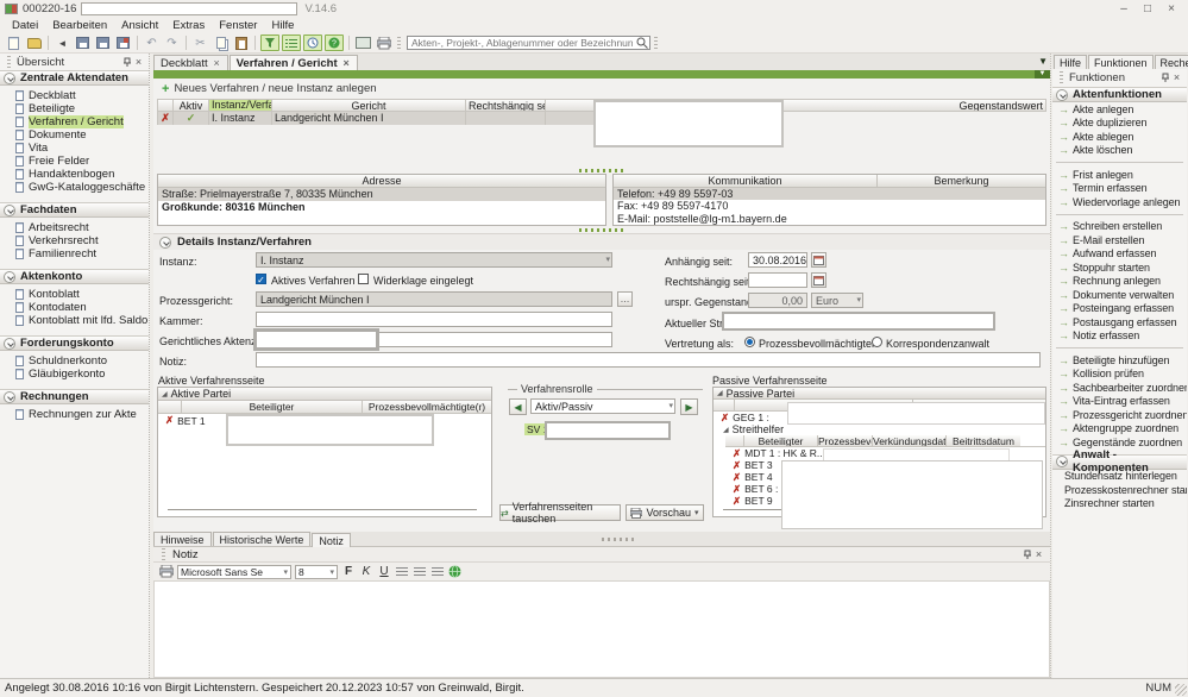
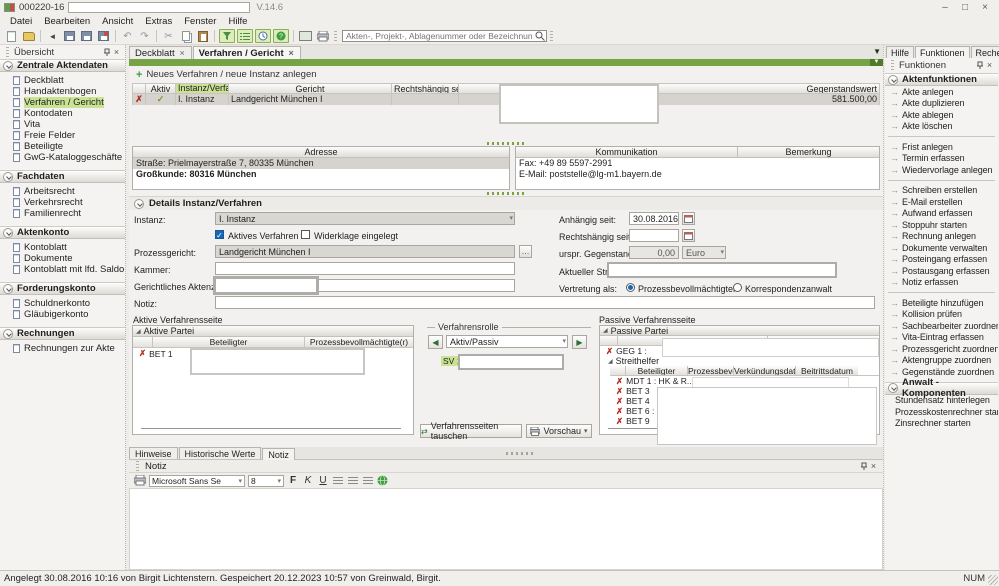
  000220-16
  V.14.6
  –
  □
  ×
  Datei
  Bearbeiten
  Ansicht
  Extras
  Fenster
  Hilfe
  ◄
  ↶
  ↷
  ✂
  Akten-, Projekt-, Ablagenummer oder Bezeichnun
  Übersicht
  ×
  Zentrale Aktendaten
  Deckblatt
- Beteiligte
+ Handaktenbogen
  Verfahren / Gericht
- Dokumente
+ Kontodaten
  Vita
  Freie Felder
- Handaktenbogen
+ Beteiligte
  GwG-Kataloggeschäfte
  Fachdaten
  Arbeitsrecht
  Verkehrsrecht
  Familienrecht
  Aktenkonto
  Kontoblatt
- Kontodaten
+ Dokumente
  Kontoblatt mit lfd. Saldo
  Forderungskonto
  Schuldnerkonto
  Gläubigerkonto
  Rechnungen
  Rechnungen zur Akte
  Deckblatt
  ×
  Verfahren / Gericht
  ×
  ▼
  +
  Neues Verfahren / neue Instanz anlegen
  Aktiv
  Instanz/Verf
  Gericht
  Rechtshängig s
  Gegenstandswert
  ✗
  ✓
  I. Instanz
  Landgericht München I
+ 581.500,00
  Adresse
  Straße: Prielmayerstraße 7, 80335 München
  Großkunde: 80316 München
  Kommunikation
  Bemerkung
- Telefon: +49 89 5597-03
- Fax: +49 89 5597-4170
+ Fax: +49 89 5597-2991
  E-Mail: poststelle@lg-m1.bayern.de
  Details Instanz/Verfahren
  Instanz:
  I. Instanz
  ✓
  Aktives Verfahren
  Widerklage eingelegt
  Prozessgericht:
  Landgericht München I
  …
  Kammer:
  Notiz:
  Anhängig seit:
  30.08.2016
  Rechtshängig sei
  0,00
  Euro
  Vertretung als:
  Prozessbevollmächtigte
  Korrespondenzanwalt
  Aktive Verfahrensseite
  Passive Verfahrensseite
  Aktive Partei
  Beteiligter
  Prozessbevollmächtigte(r)
  ✗
  BET 1
  Verfahrensrolle
  ◀
  Aktiv/Passiv
  ▶
  ⇄
  Verfahrensseiten tauschen
  Vorschau
  Passive Partei
  ✗
  GEG 1 :
  Streithelfer
  Beteiligter
  Verkündungsdat
  Beitrittsdatum
  ✗
  MDT 1 : HK & R..
  ✗
  BET 3
  ✗
  BET 4
  ✗
  BET 6 :
  ✗
  BET 9
  Hinweise
  Historische Werte
  Notiz
  Notiz
  ×
  Microsoft Sans Se
  8
  F
  K
  U
  Hilfe
  Funktionen
  Funktionen
  ×
  Aktenfunktionen
  →
  Akte anlegen
  →
  Akte duplizieren
  →
  Akte ablegen
  →
  Akte löschen
  →
  Frist anlegen
  →
  Termin erfassen
  →
  Wiedervorlage anlegen
  →
  Schreiben erstellen
  →
  E-Mail erstellen
  →
  Aufwand erfassen
  →
  Stoppuhr starten
  →
  Rechnung anlegen
  →
  Dokumente verwalten
  →
  Posteingang erfassen
  →
  Postausgang erfassen
  →
  Notiz erfassen
  →
  Beteiligte hinzufügen
  →
  Kollision prüfen
  →
  Sachbearbeiter zuordne
  →
  Vita-Eintrag erfassen
  →
  Prozessgericht zuordnen
  →
  Aktengruppe zuordnen
  →
  Gegenstände zuordnen
  Anwalt - Komponenten
  Stundensatz hinterlegen
  Prozesskostenrechner sta
  Zinsrechner starten
  Angelegt 30.08.2016 10:16 von Birgit Lichtenstern. Gespeichert 20.12.2023 10:57 von Greinwald, Birgit.
  NUM
